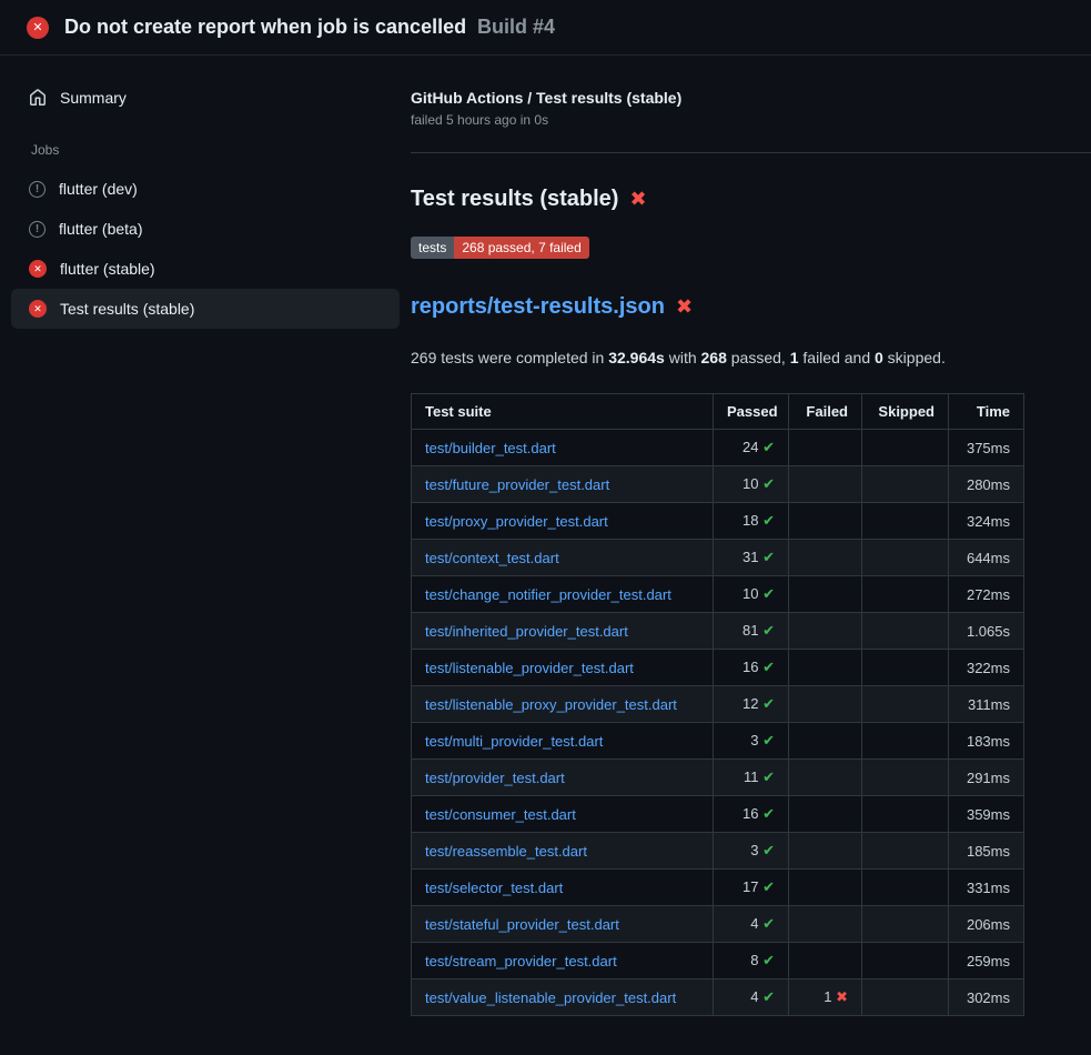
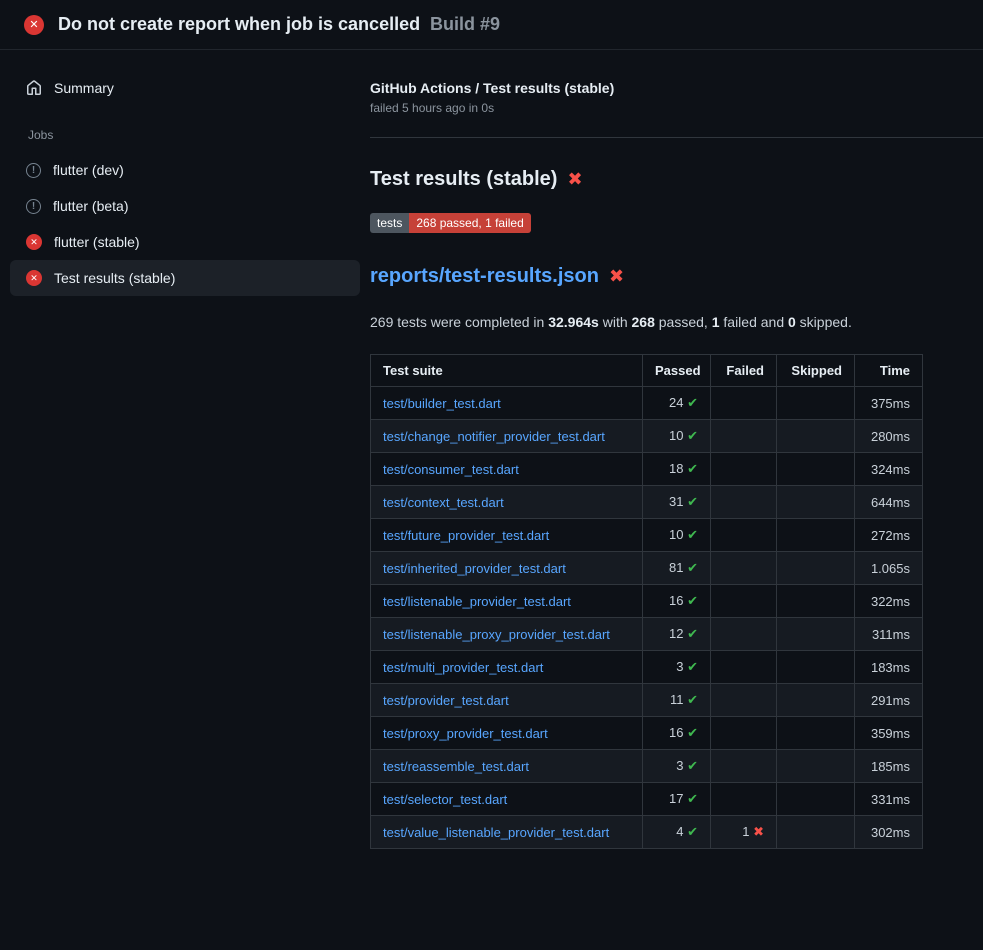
  ✕
- Do not create report when job is cancelled Build #4
+ Do not create report when job is cancelled Build #9
  Summary
  Jobs
  !
  flutter (dev)
  !
  flutter (beta)
  ✕
  flutter (stable)
  ✕
  Test results (stable)
  GitHub Actions / Test results (stable)
  failed 5 hours ago in 0s
  Test results (stable)
  ✖
  tests
- 268 passed, 7 failed
+ 268 passed, 1 failed
  reports/test-results.json
  ✖
  269 tests were completed in 32.964s with 268 passed, 1 failed and 0 skipped.
  Test suite	Passed	Failed	Skipped	Time
  test/builder_test.dart	24 ✔			375ms
- test/future_provider_test.dart	10 ✔			280ms
+ test/change_notifier_provider_test.dart	10 ✔			280ms
- test/proxy_provider_test.dart	18 ✔			324ms
+ test/consumer_test.dart	18 ✔			324ms
  test/context_test.dart	31 ✔			644ms
- test/change_notifier_provider_test.dart	10 ✔			272ms
+ test/future_provider_test.dart	10 ✔			272ms
  test/inherited_provider_test.dart	81 ✔			1.065s
  test/listenable_provider_test.dart	16 ✔			322ms
  test/listenable_proxy_provider_test.dart	12 ✔			311ms
  test/multi_provider_test.dart	3 ✔			183ms
  test/provider_test.dart	11 ✔			291ms
- test/consumer_test.dart	16 ✔			359ms
+ test/proxy_provider_test.dart	16 ✔			359ms
  test/reassemble_test.dart	3 ✔			185ms
  test/selector_test.dart	17 ✔			331ms
- test/stateful_provider_test.dart	4 ✔			206ms
- test/stream_provider_test.dart	8 ✔			259ms
  test/value_listenable_provider_test.dart	4 ✔	1 ✖		302ms
